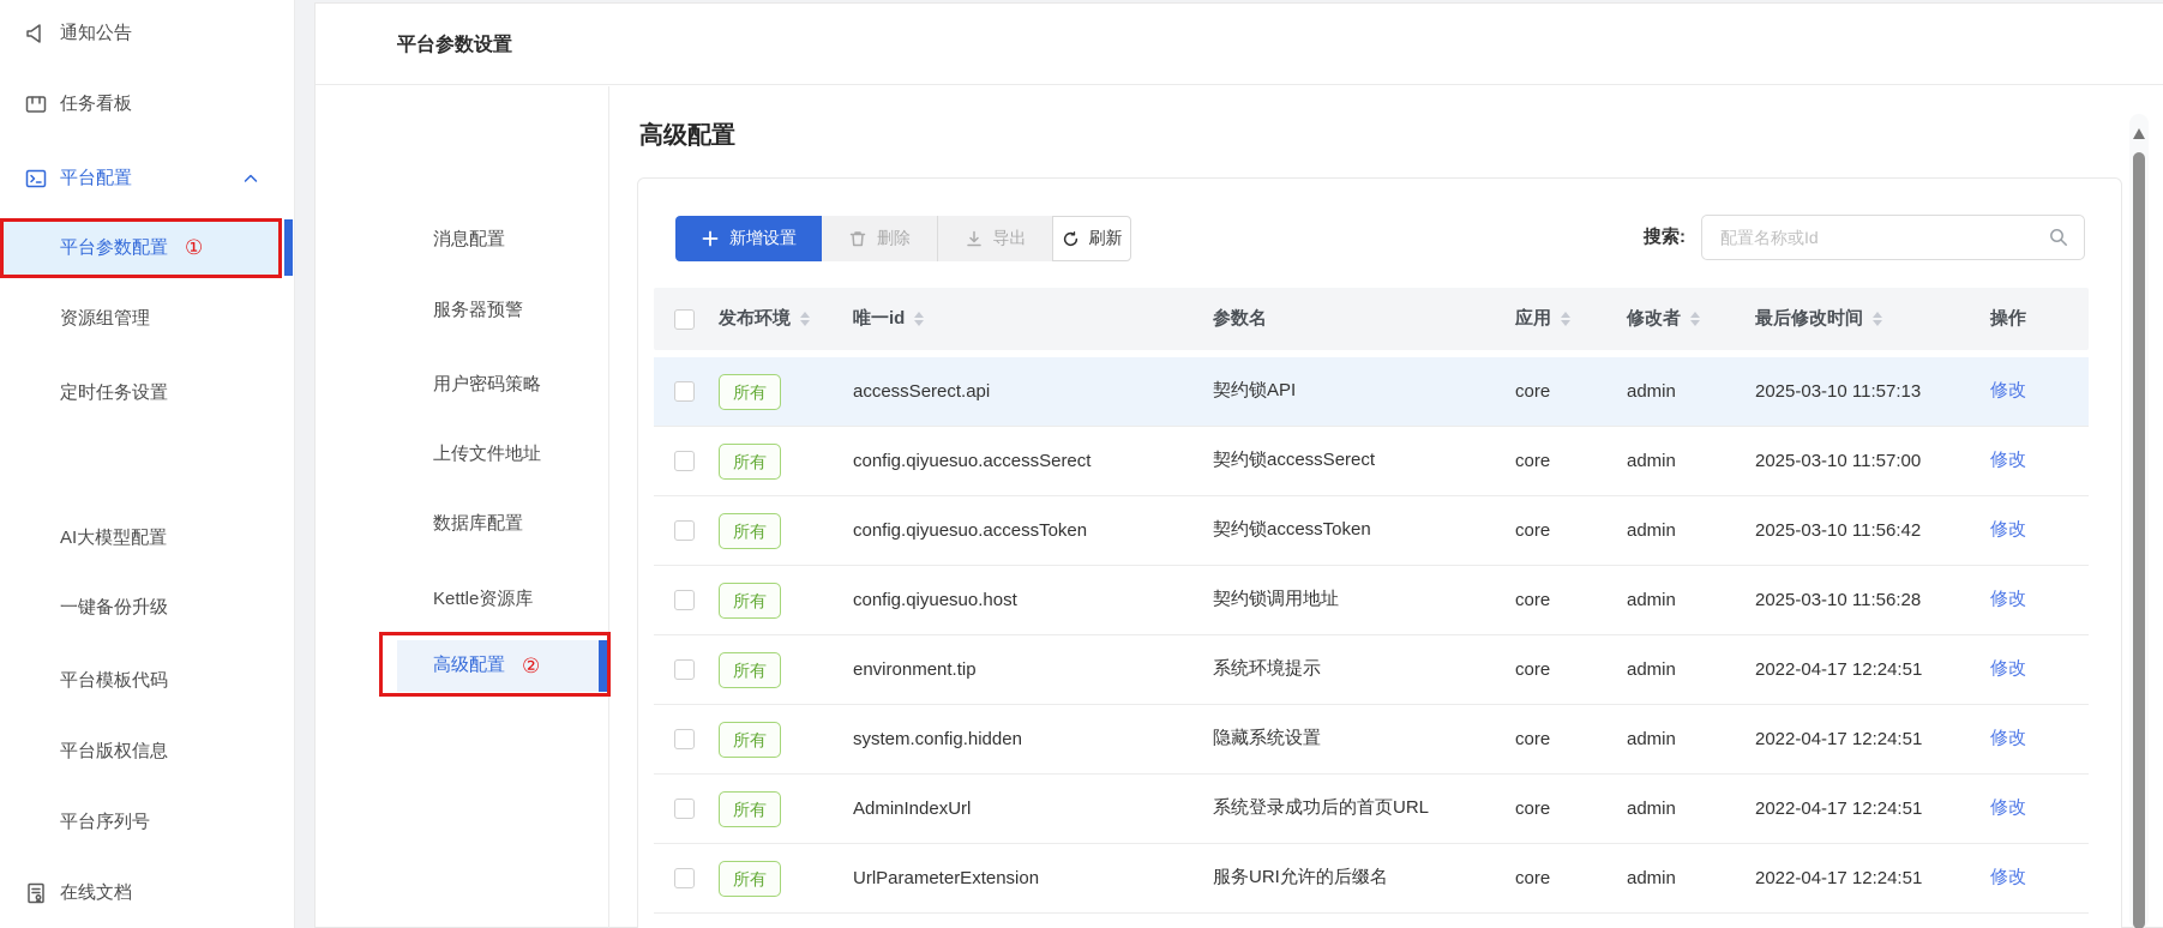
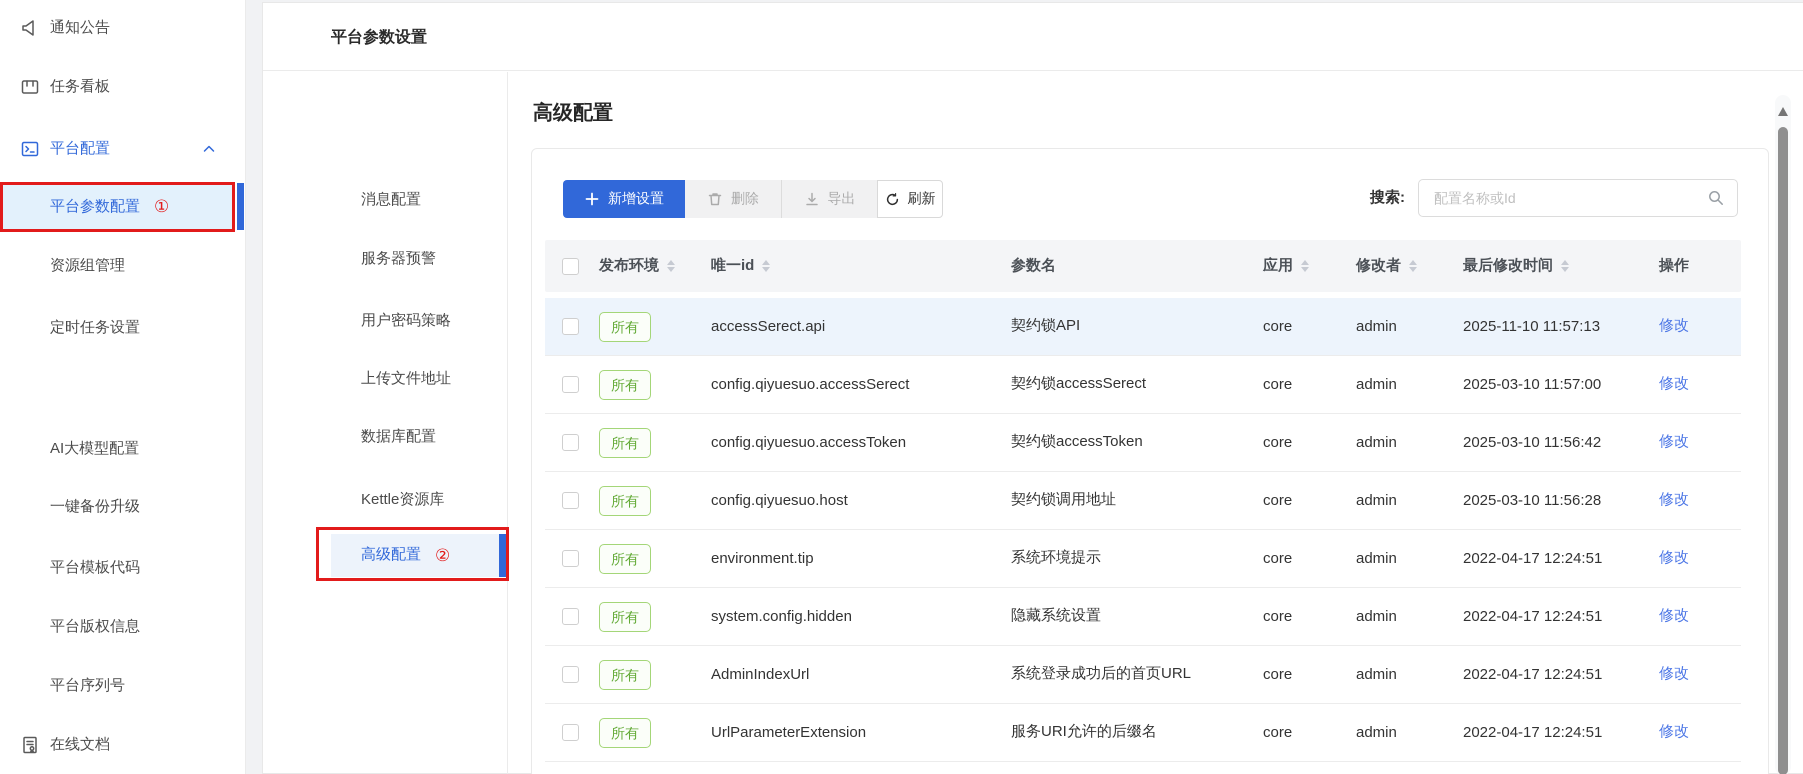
  通知公告
  任务看板
  平台配置
  平台参数配置
  ①
  资源组管理
  定时任务设置
  AI大模型配置
  一键备份升级
  平台模板代码
  平台版权信息
  平台序列号
  在线文档
  平台参数设置
  消息配置
  服务器预警
  用户密码策略
  上传文件地址
  数据库配置
  Kettle资源库
  高级配置
  ②
  高级配置
  新增设置
  删除
  导出
  刷新
  搜索:
  配置名称或Id
  发布环境
  唯一id
  参数名
  应用
  修改者
  最后修改时间
  操作
  所有
  accessSerect.api
  契约锁API
  core
  admin
- 2025-03-10 11:57:13
+ 2025-11-10 11:57:13
  修改
  所有
  config.qiyuesuo.accessSerect
  契约锁accessSerect
  core
  admin
  2025-03-10 11:57:00
  修改
  所有
  config.qiyuesuo.accessToken
  契约锁accessToken
  core
  admin
  2025-03-10 11:56:42
  修改
  所有
  config.qiyuesuo.host
  契约锁调用地址
  core
  admin
  2025-03-10 11:56:28
  修改
  所有
  environment.tip
  系统环境提示
  core
  admin
  2022-04-17 12:24:51
  修改
  所有
  system.config.hidden
  隐藏系统设置
  core
  admin
  2022-04-17 12:24:51
  修改
  所有
  AdminIndexUrl
  系统登录成功后的首页URL
  core
  admin
  2022-04-17 12:24:51
  修改
  所有
  UrlParameterExtension
  服务URI允许的后缀名
  core
  admin
  2022-04-17 12:24:51
  修改
